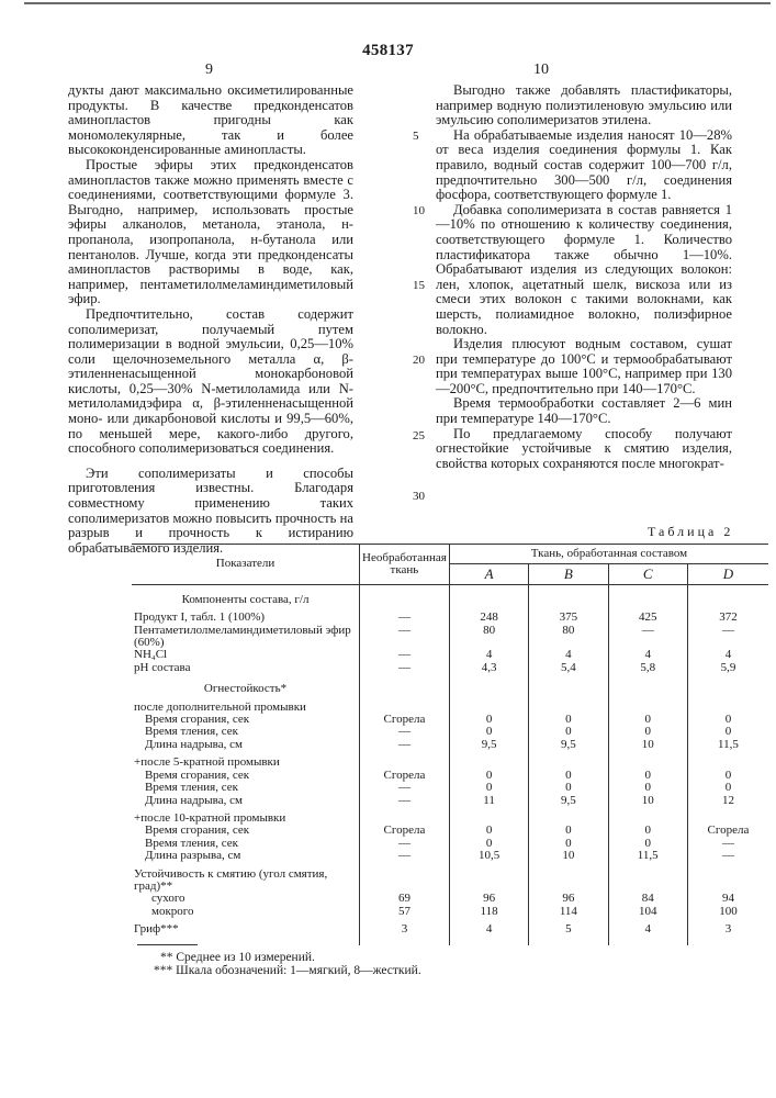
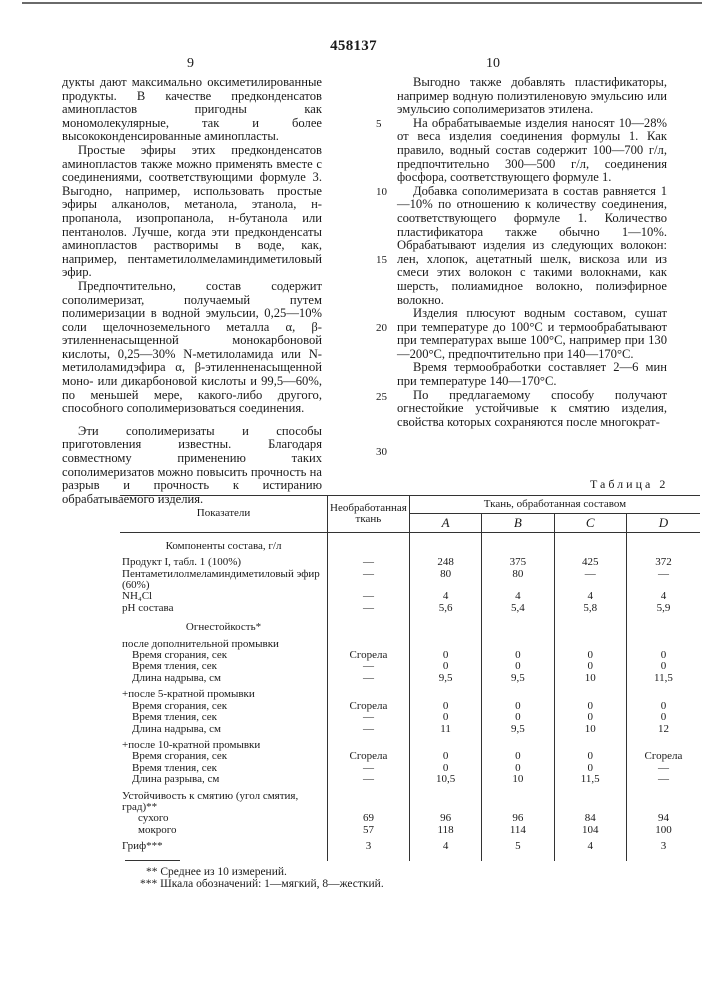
  458137
  9
  10
  дукты дают максимально оксиметилированные продукты. В качестве предконденсатов аминопластов пригодны как мономолекулярные, так и более высококонденсированные аминопласты.
  Простые эфиры этих предконденсатов аминопластов также можно применять вместе с соединениями, соответствующими формуле 3. Выгодно, например, использовать простые эфиры алканолов, метанола, этанола, н-пропанола, изопропанола, н-бутанола или пентанолов. Лучше, когда эти предконденсаты аминопластов растворимы в воде, как, например, пентаметилолмеламиндиметиловый эфир.
  Предпочтительно, состав содержит сополимеризат, получаемый путем полимеризации в водной эмульсии, 0,25—10% соли щелочноземельного металла α, β-этиленненасыщенной монокарбоновой кислоты, 0,25—30% N-метилоламида или N-метилоламидэфира α, β-этиленненасыщенной моно- или дикарбоновой кислоты и 99,5—60%, по меньшей мере, какого-либо другого, способного сополимеризоваться соединения.
  Эти сополимеризаты и способы приготовления известны. Благодаря совместному применению таких сополимеризатов можно повысить прочность на разрыв и прочность к истиранию обрабатываемого изделия.
  5
  10
  15
  20
  25
  30
  Выгодно также добавлять пластификаторы, например водную полиэтиленовую эмульсию или эмульсию сополимеризатов этилена.
  На обрабатываемые изделия наносят 10—28% от веса изделия соединения формулы 1. Как правило, водный состав содержит 100—700 г/л, предпочтительно 300—500 г/л, соединения фосфора, соответствующего формуле 1.
  Добавка сополимеризата в состав равняется 1—10% по отношению к количеству соединения, соответствующего формуле 1. Количество пластификатора также обычно 1—10%. Обрабатывают изделия из следующих волокон: лен, хлопок, ацетатный шелк, вискоза или из смеси этих волокон с такими волокнами, как шерсть, полиамидное волокно, полиэфирное волокно.
  Изделия плюсуют водным составом, сушат при температуре до 100°С и термообрабатывают при температурах выше 100°С, например при 130—200°С, предпочтительно при 140—170°С.
  Время термообработки составляет 2—6 мин при температуре 140—170°С.
  По предлагаемому способу получают огнестойкие устойчивые к смятию изделия, свойства которых сохраняются после многократ-
  Таблица 2
  Показатели	Необработанная ткань	Ткань, обработанная составом
  A	B	C	D
  Компоненты состава, г/л
  Продукт I, табл. 1 (100%)	—	248	375	425	372
  Пентаметилолмеламиндиметиловый эфир (60%)	—	80	80	—	—
  NH₄Cl	—	4	4	4	4
- pH состава	—	4,3	5,4	5,8	5,9
+ pH состава	—	5,6	5,4	5,8	5,9
  Огнестойкость*
  после дополнительной промывки
  Время сгорания, сек	Сгорела	0	0	0	0
  Время тления, сек	—	0	0	0	0
  Длина надрыва, см	—	9,5	9,5	10	11,5
  +после 5-кратной промывки
  Время сгорания, сек	Сгорела	0	0	0	0
  Время тления, сек	—	0	0	0	0
  Длина надрыва, см	—	11	9,5	10	12
  +после 10-кратной промывки
  Время сгорания, сек	Сгорела	0	0	0	Сгорела
  Время тления, сек	—	0	0	0	—
  Длина разрыва, см	—	10,5	10	11,5	—
  Устойчивость к смятию (угол смятия, град)**
  сухого	69	96	96	84	94
  мокрого	57	118	114	104	100
  Гриф***	3	4	5	4	3
  ** Среднее из 10 измерений.
  *** Шкала обозначений: 1—мягкий, 8—жесткий.
